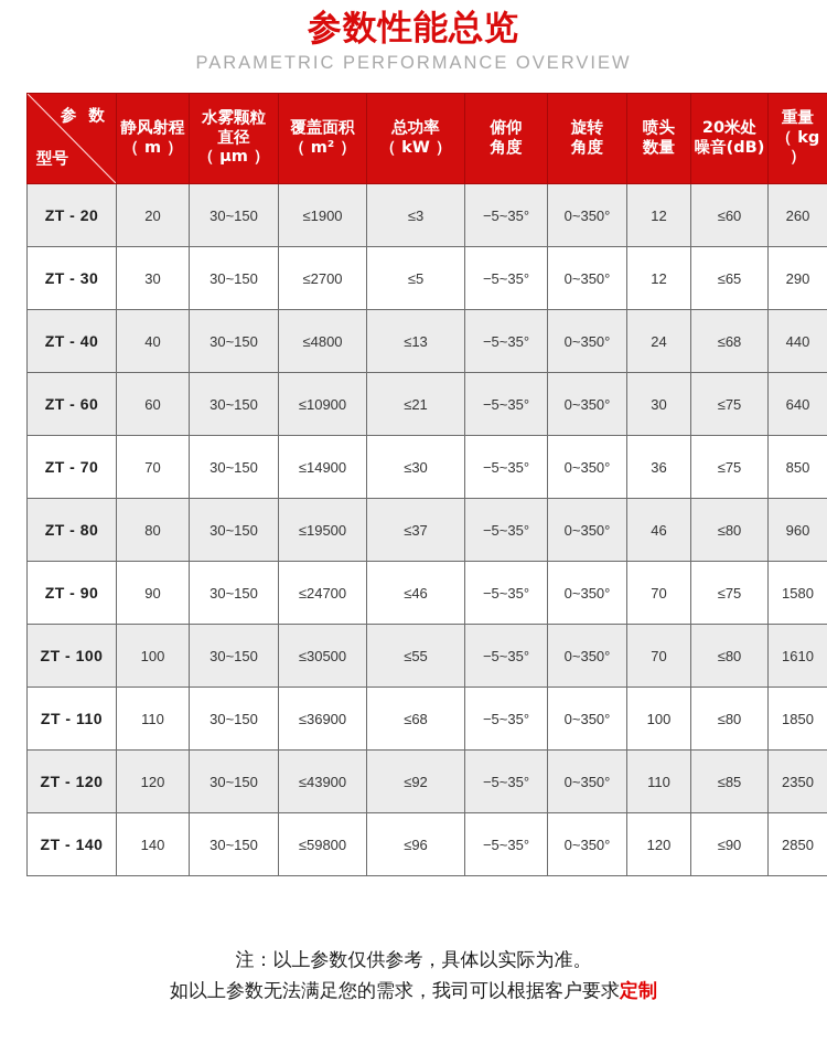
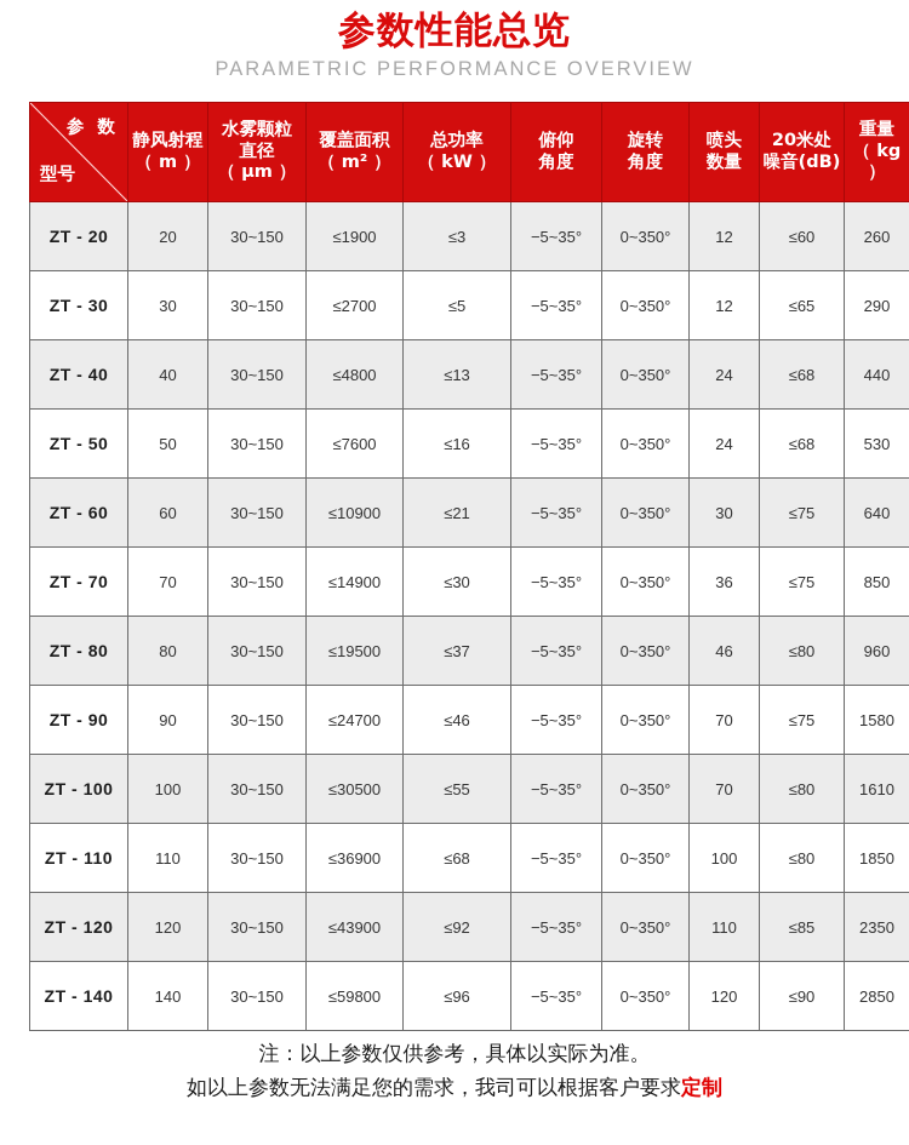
  参数性能总览
  PARAMETRIC PERFORMANCE OVERVIEW
  参 数 型号	静风射程 （ m ）	水雾颗粒 直径 （ μm ）	覆盖面积 （ m² ）	总功率 （ kW ）	俯仰 角度	旋转 角度	喷头 数量	20米处 噪音(dB)	重量 （ kg ）
  ZT - 20	20	30~150	≤1900	≤3	−5~35°	0~350°	12	≤60	260
  ZT - 30	30	30~150	≤2700	≤5	−5~35°	0~350°	12	≤65	290
  ZT - 40	40	30~150	≤4800	≤13	−5~35°	0~350°	24	≤68	440
+ ZT - 50	50	30~150	≤7600	≤16	−5~35°	0~350°	24	≤68	530
  ZT - 60	60	30~150	≤10900	≤21	−5~35°	0~350°	30	≤75	640
  ZT - 70	70	30~150	≤14900	≤30	−5~35°	0~350°	36	≤75	850
  ZT - 80	80	30~150	≤19500	≤37	−5~35°	0~350°	46	≤80	960
  ZT - 90	90	30~150	≤24700	≤46	−5~35°	0~350°	70	≤75	1580
  ZT - 100	100	30~150	≤30500	≤55	−5~35°	0~350°	70	≤80	1610
  ZT - 110	110	30~150	≤36900	≤68	−5~35°	0~350°	100	≤80	1850
  ZT - 120	120	30~150	≤43900	≤92	−5~35°	0~350°	110	≤85	2350
  ZT - 140	140	30~150	≤59800	≤96	−5~35°	0~350°	120	≤90	2850
  注：以上参数仅供参考，具体以实际为准。
  如以上参数无法满足您的需求，我司可以根据客户要求定制
